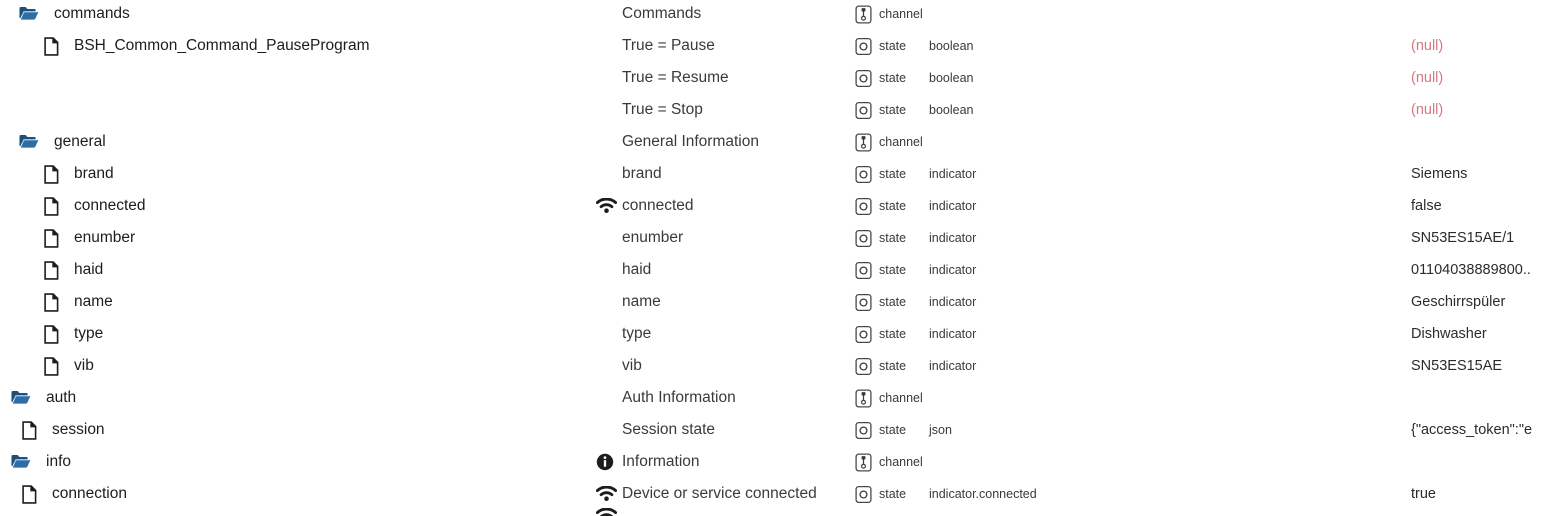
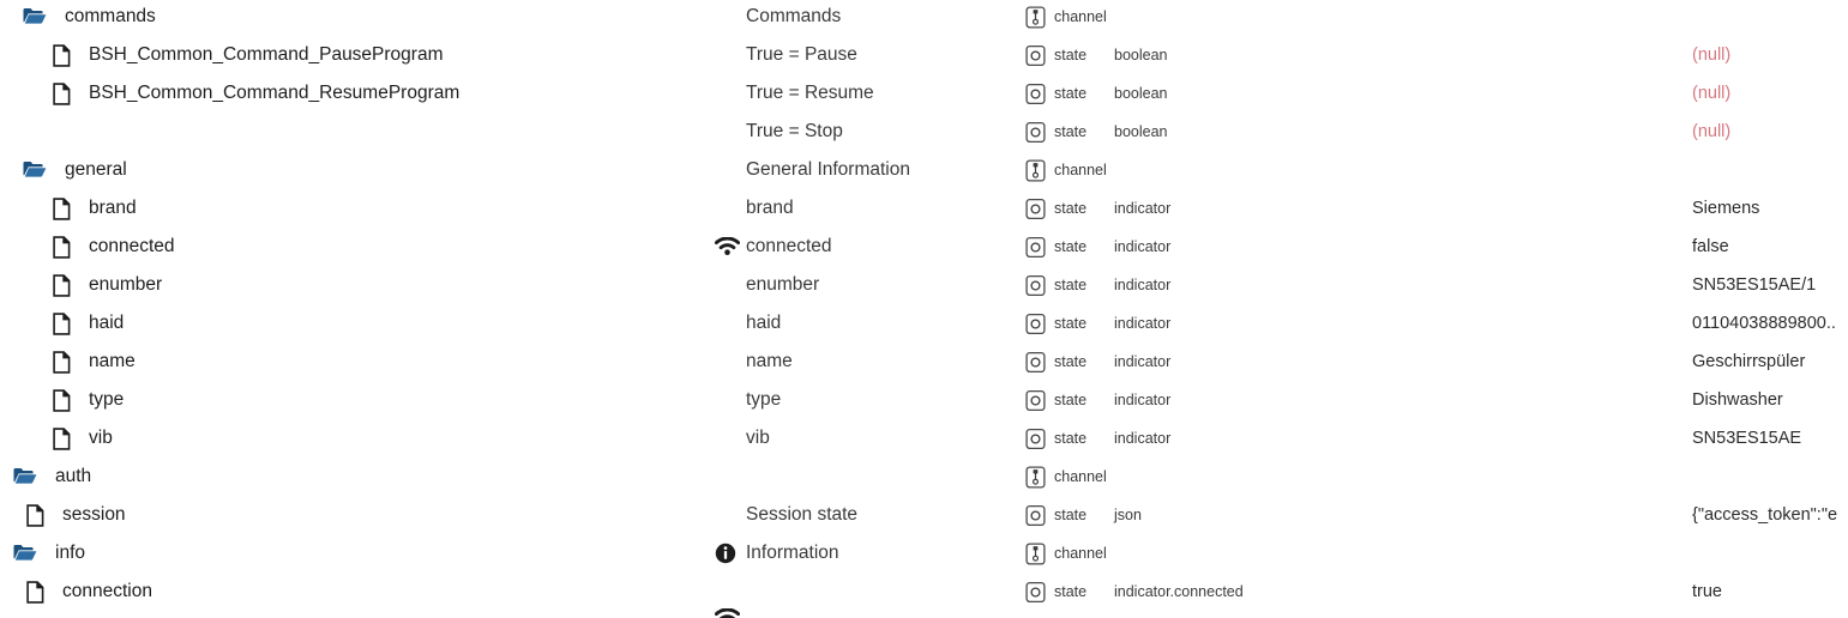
  commands
  Commands
  channel
  BSH_Common_Command_PauseProgram
  True = Pause
  state
  boolean
  (null)
+ BSH_Common_Command_ResumeProgram
  True = Resume
  state
  boolean
  (null)
  True = Stop
  state
  boolean
  (null)
  general
  General Information
  channel
  brand
  brand
  state
  indicator
  Siemens
  connected
  connected
  state
  indicator
  false
  enumber
  enumber
  state
  indicator
  SN53ES15AE/1
  haid
  haid
  state
  indicator
  01104038889800..
  name
  name
  state
  indicator
  Geschirrspüler
  type
  type
  state
  indicator
  Dishwasher
  vib
  vib
  state
  indicator
  SN53ES15AE
  auth
- Auth Information
  channel
  session
  Session state
  state
  json
  {"access_token":"e
  info
  Information
  channel
  connection
- Device or service connected
  state
  indicator.connected
  true
